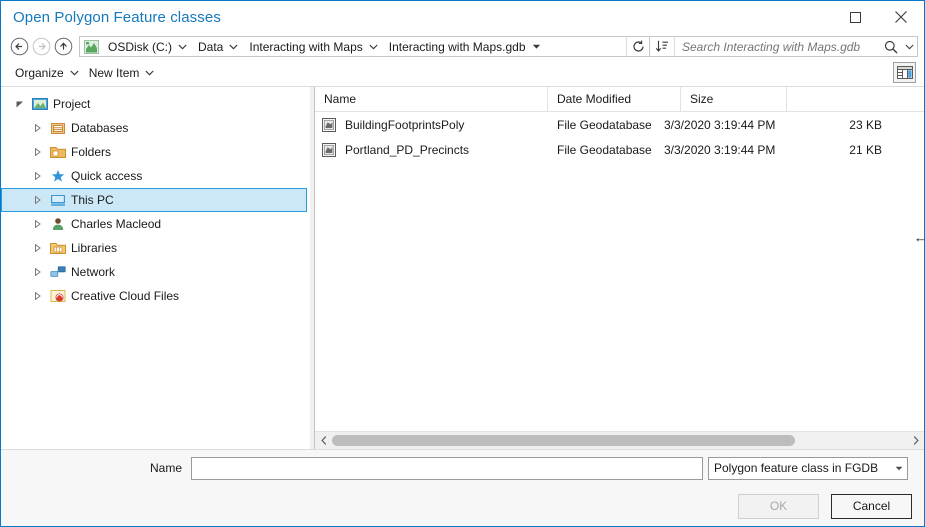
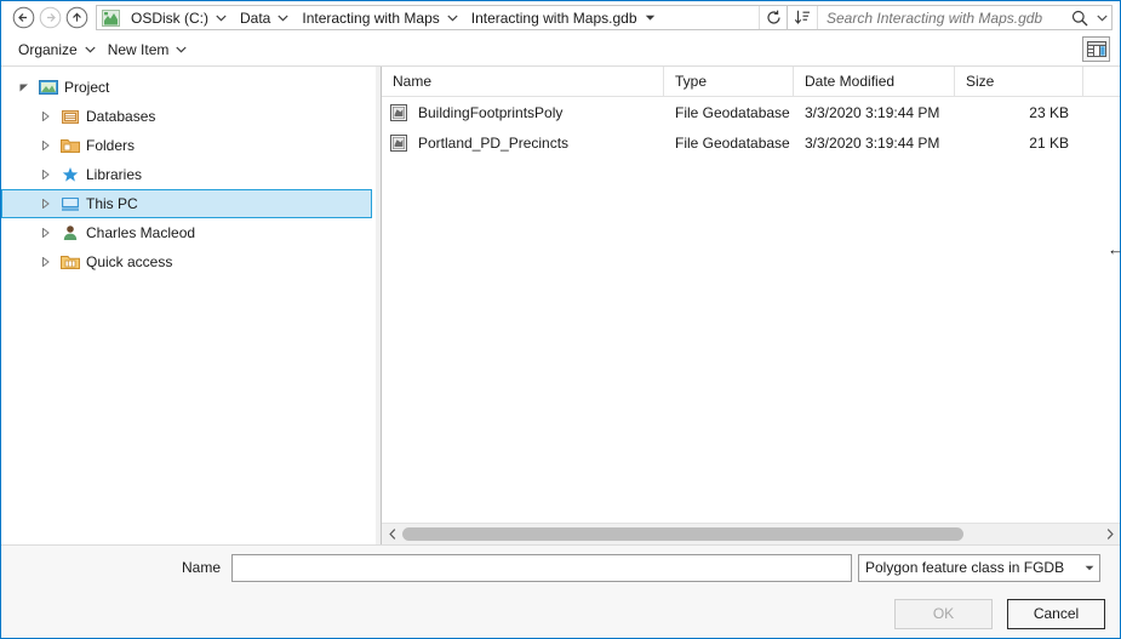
- Open Polygon Feature classes
  OSDisk (C:)
  Data
  Interacting with Maps
  Interacting with Maps.gdb
  Search Interacting with Maps.gdb
  Organize
  New Item
  Project
  Databases
  Folders
- Quick access
+ Libraries
  This PC
  Charles Macleod
- Libraries
+ Quick access
- Network
- Creative Cloud Files
  Name
+ Type
  Date Modified
  Size
  BuildingFootprintsPoly
  File Geodatabase
  3/3/2020 3:19:44 PM
  23 KB
  Portland_PD_Precincts
  File Geodatabase
  3/3/2020 3:19:44 PM
  21 KB
  ←
  Name
  Polygon feature class in FGDB
  OK
  Cancel
